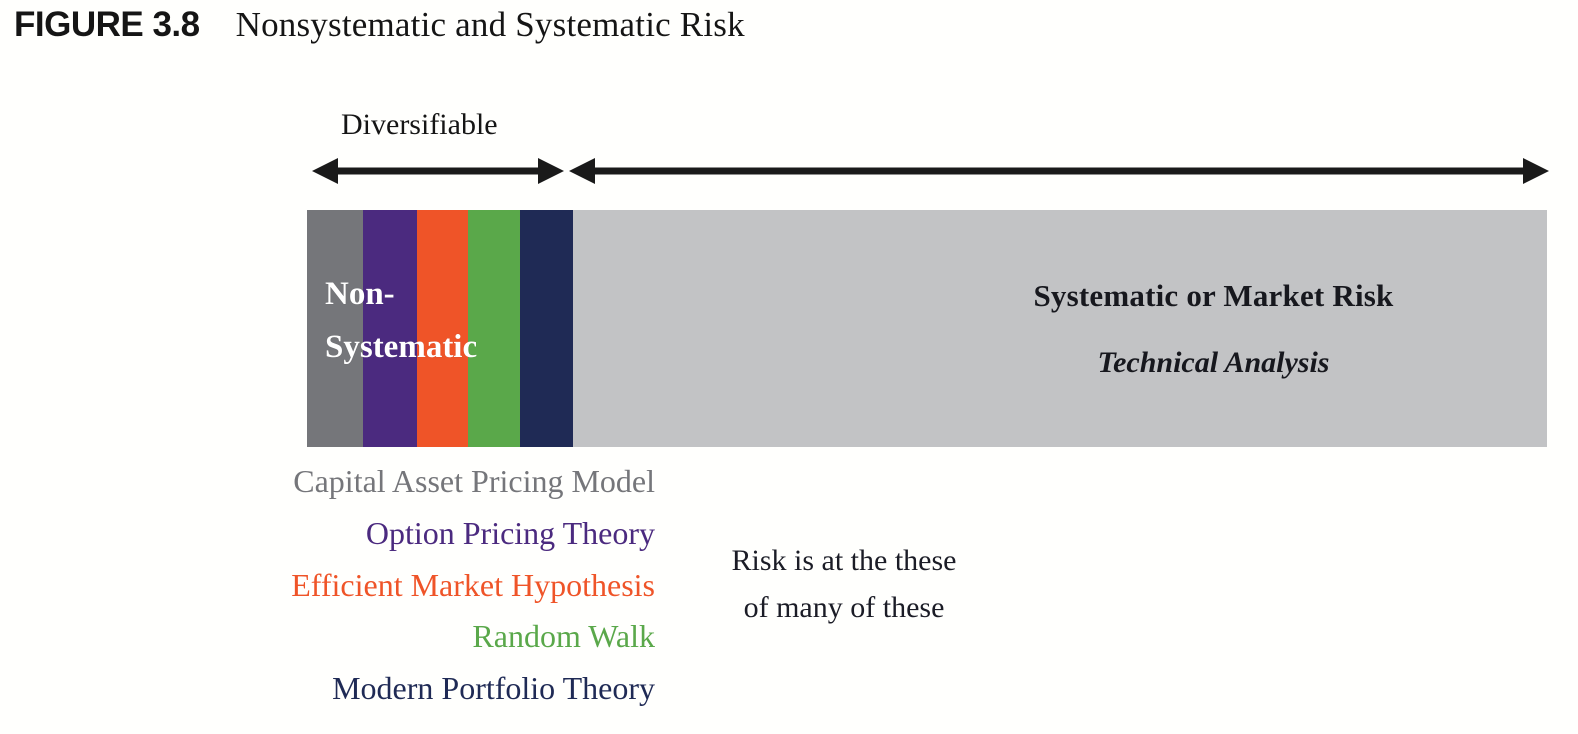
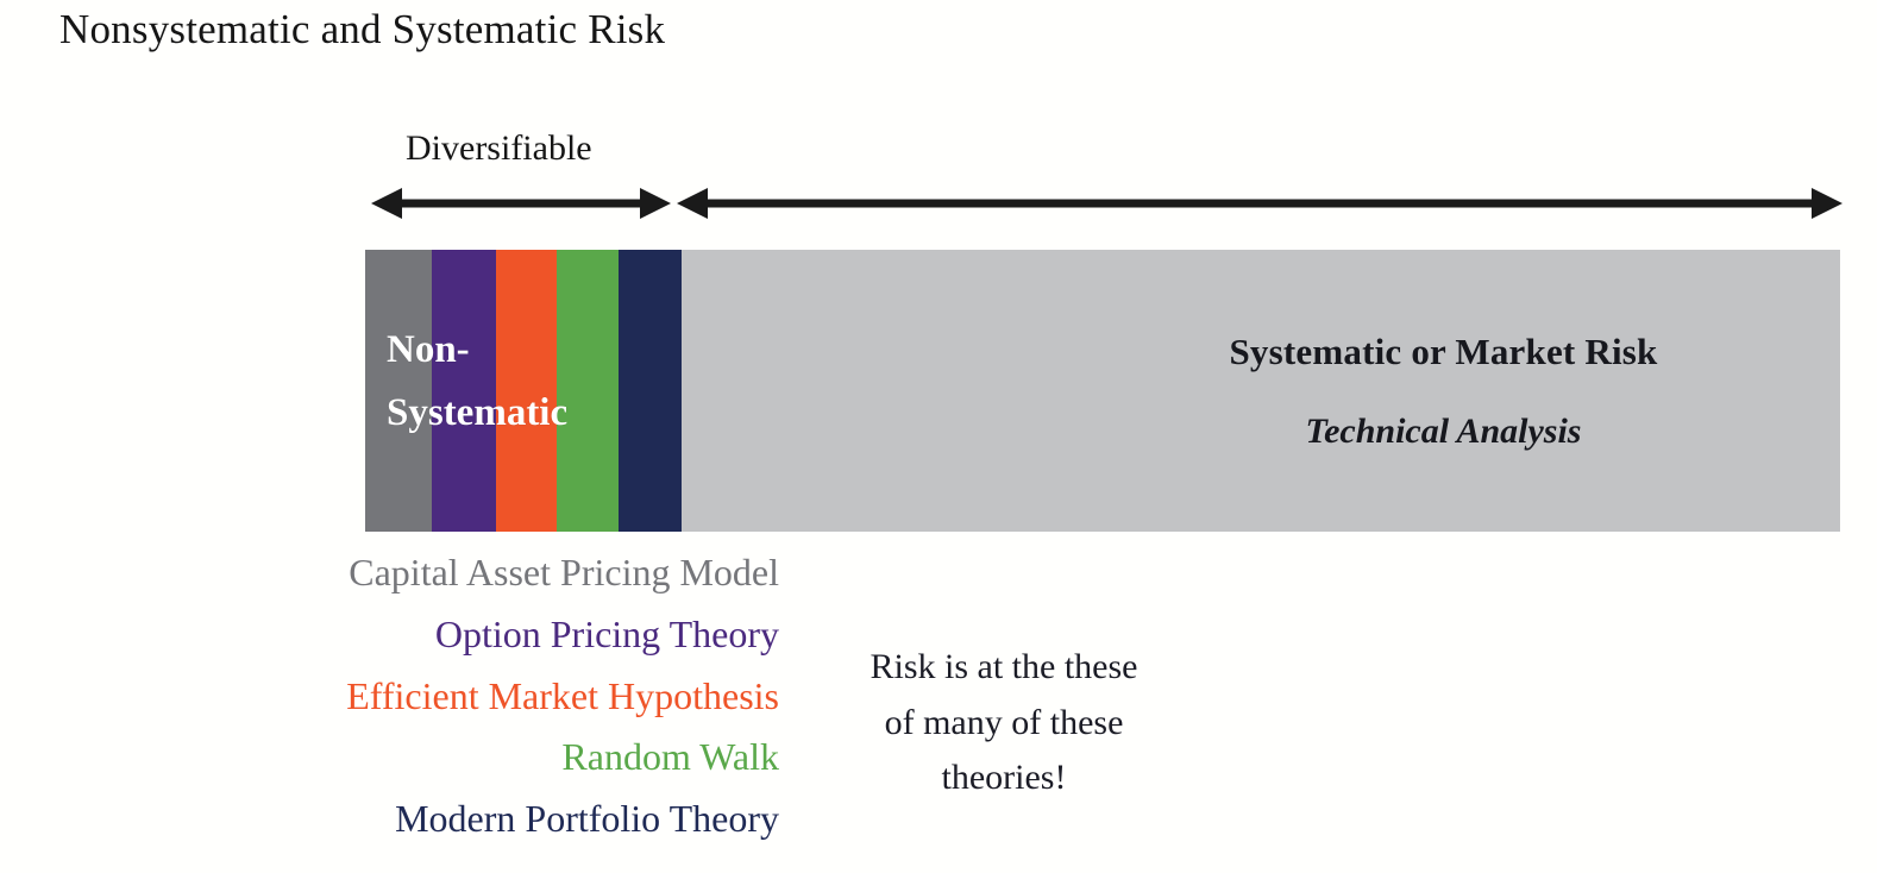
- FIGURE 3.8
  Nonsystematic and Systematic Risk
  Diversifiable
  Non-
  Systematic
  Systematic or Market Risk
  Technical Analysis
  Capital Asset Pricing Model
  Option Pricing Theory
  Efficient Market Hypothesis
  Random Walk
  Modern Portfolio Theory
  Risk is at the these
  of many of these
+ theories!
